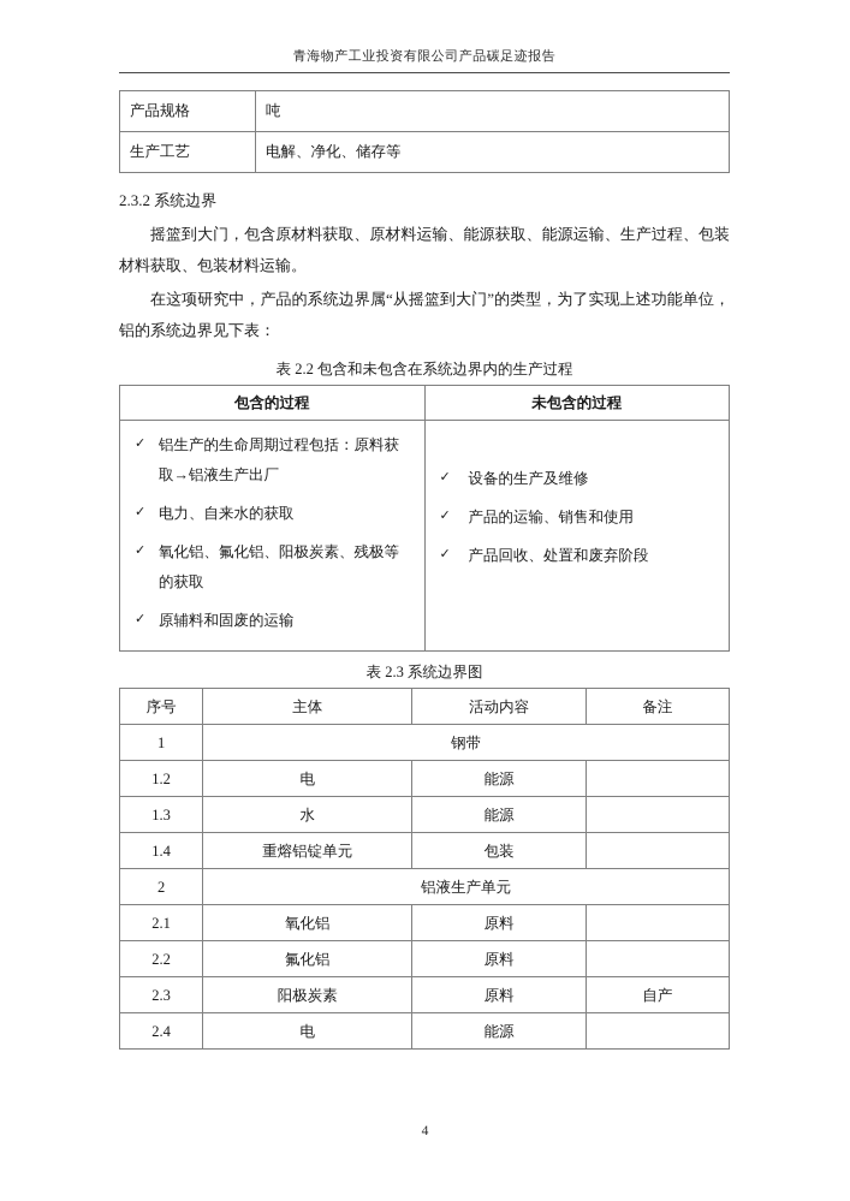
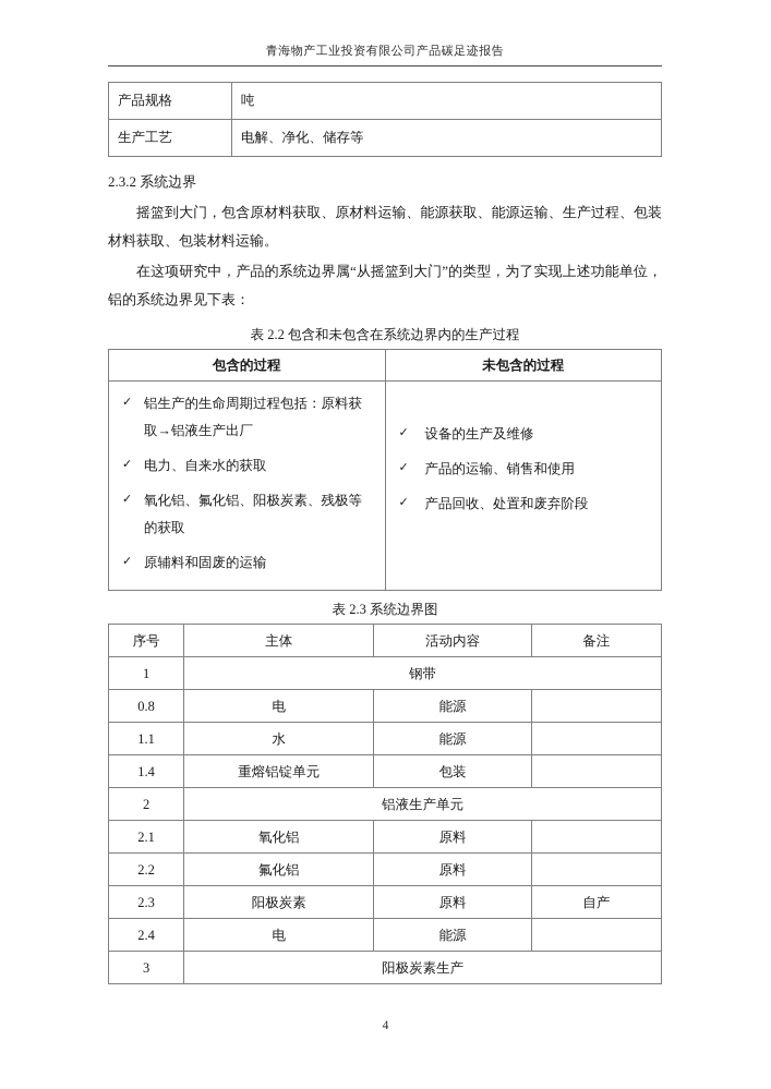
  青海物产工业投资有限公司产品碳足迹报告
  产品规格	吨
  生产工艺	电解、净化、储存等
  2.3.2 系统边界
  摇篮到大门，包含原材料获取、原材料运输、能源获取、能源运输、生产过程、包装材料获取、包装材料运输。
  在这项研究中，产品的系统边界属“从摇篮到大门”的类型，为了实现上述功能单位，铝的系统边界见下表：
  表 2.2 包含和未包含在系统边界内的生产过程
  包含的过程	未包含的过程
  ✓ 铝生产的生命周期过程包括：原料获取→铝液生产出厂 ✓ 电力、自来水的获取 ✓ 氧化铝、氟化铝、阳极炭素、残极等的获取 ✓ 原辅料和固废的运输	✓ 设备的生产及维修 ✓ 产品的运输、销售和使用 ✓ 产品回收、处置和废弃阶段
  表 2.3 系统边界图
  序号	主体	活动内容	备注
  1	钢带
- 1.2	电	能源
+ 0.8	电	能源
- 1.3	水	能源
+ 1.1	水	能源
  1.4	重熔铝锭单元	包装
  2	铝液生产单元
  2.1	氧化铝	原料
  2.2	氟化铝	原料
  2.3	阳极炭素	原料	自产
  2.4	电	能源
+ 3	阳极炭素生产
  4
